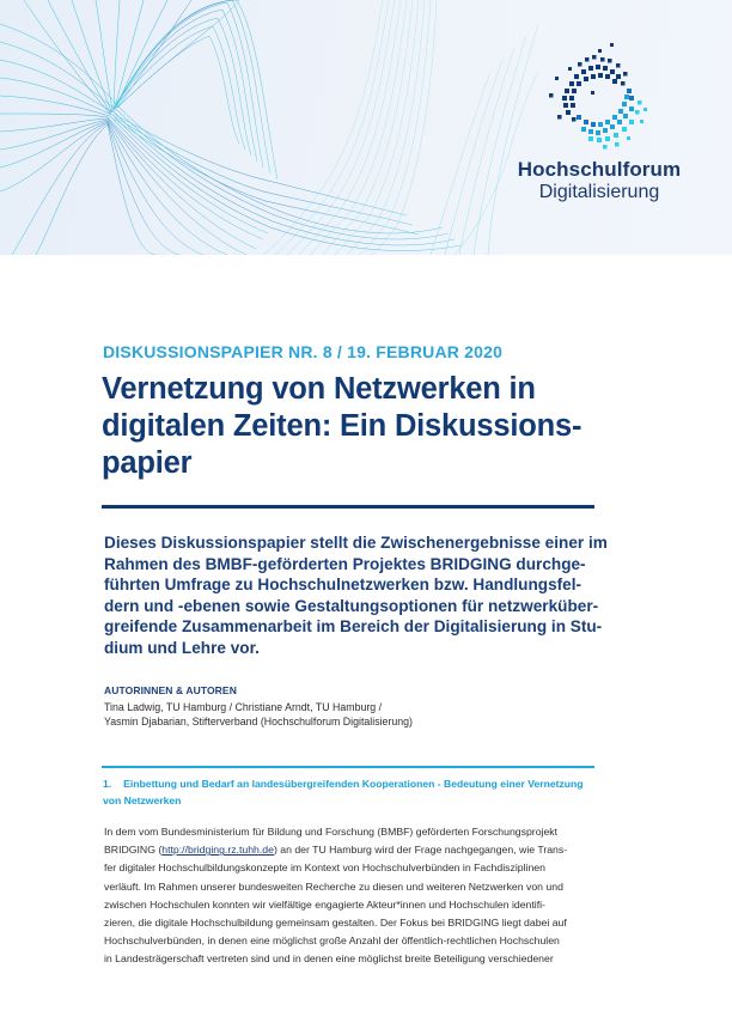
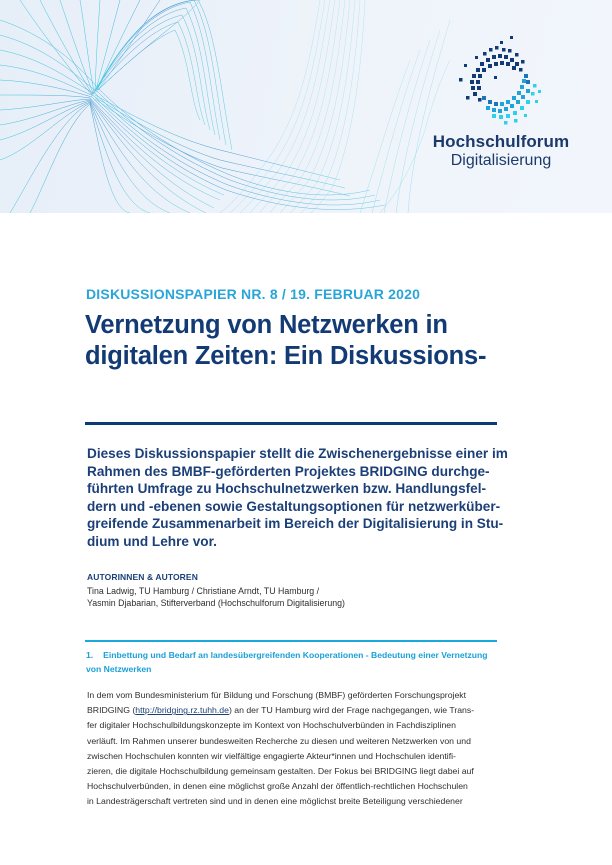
  Hochschulforum
  Digitalisierung
  DISKUSSIONSPAPIER NR. 8 / 19. FEBRUAR 2020
  Vernetzung von Netzwerken in
  digitalen Zeiten: Ein Diskussions-
- papier
  Dieses Diskussionspapier stellt die Zwischenergebnisse einer im
  Rahmen des BMBF-geförderten Projektes BRIDGING durchge-
  führten Umfrage zu Hochschulnetzwerken bzw. Handlungsfel-
  dern und -ebenen sowie Gestaltungsoptionen für netzwerküber-
  greifende Zusammenarbeit im Bereich der Digitalisierung in Stu-
  dium und Lehre vor.
  AUTORINNEN & AUTOREN
  Tina Ladwig, TU Hamburg / Christiane Arndt, TU Hamburg /
  Yasmin Djabarian, Stifterverband (Hochschulforum Digitalisierung)
  1. Einbettung und Bedarf an landesübergreifenden Kooperationen - Bedeutung einer Vernetzung
  von Netzwerken
  In dem vom Bundesministerium für Bildung und Forschung (BMBF) geförderten Forschungsprojekt
  BRIDGING (http://bridging.rz.tuhh.de) an der TU Hamburg wird der Frage nachgegangen, wie Trans-
  fer digitaler Hochschulbildungskonzepte im Kontext von Hochschulverbünden in Fachdisziplinen
  verläuft. Im Rahmen unserer bundesweiten Recherche zu diesen und weiteren Netzwerken von und
  zwischen Hochschulen konnten wir vielfältige engagierte Akteur*innen und Hochschulen identifi-
  zieren, die digitale Hochschulbildung gemeinsam gestalten. Der Fokus bei BRIDGING liegt dabei auf
  Hochschulverbünden, in denen eine möglichst große Anzahl der öffentlich-rechtlichen Hochschulen
  in Landesträgerschaft vertreten sind und in denen eine möglichst breite Beteiligung verschiedener
